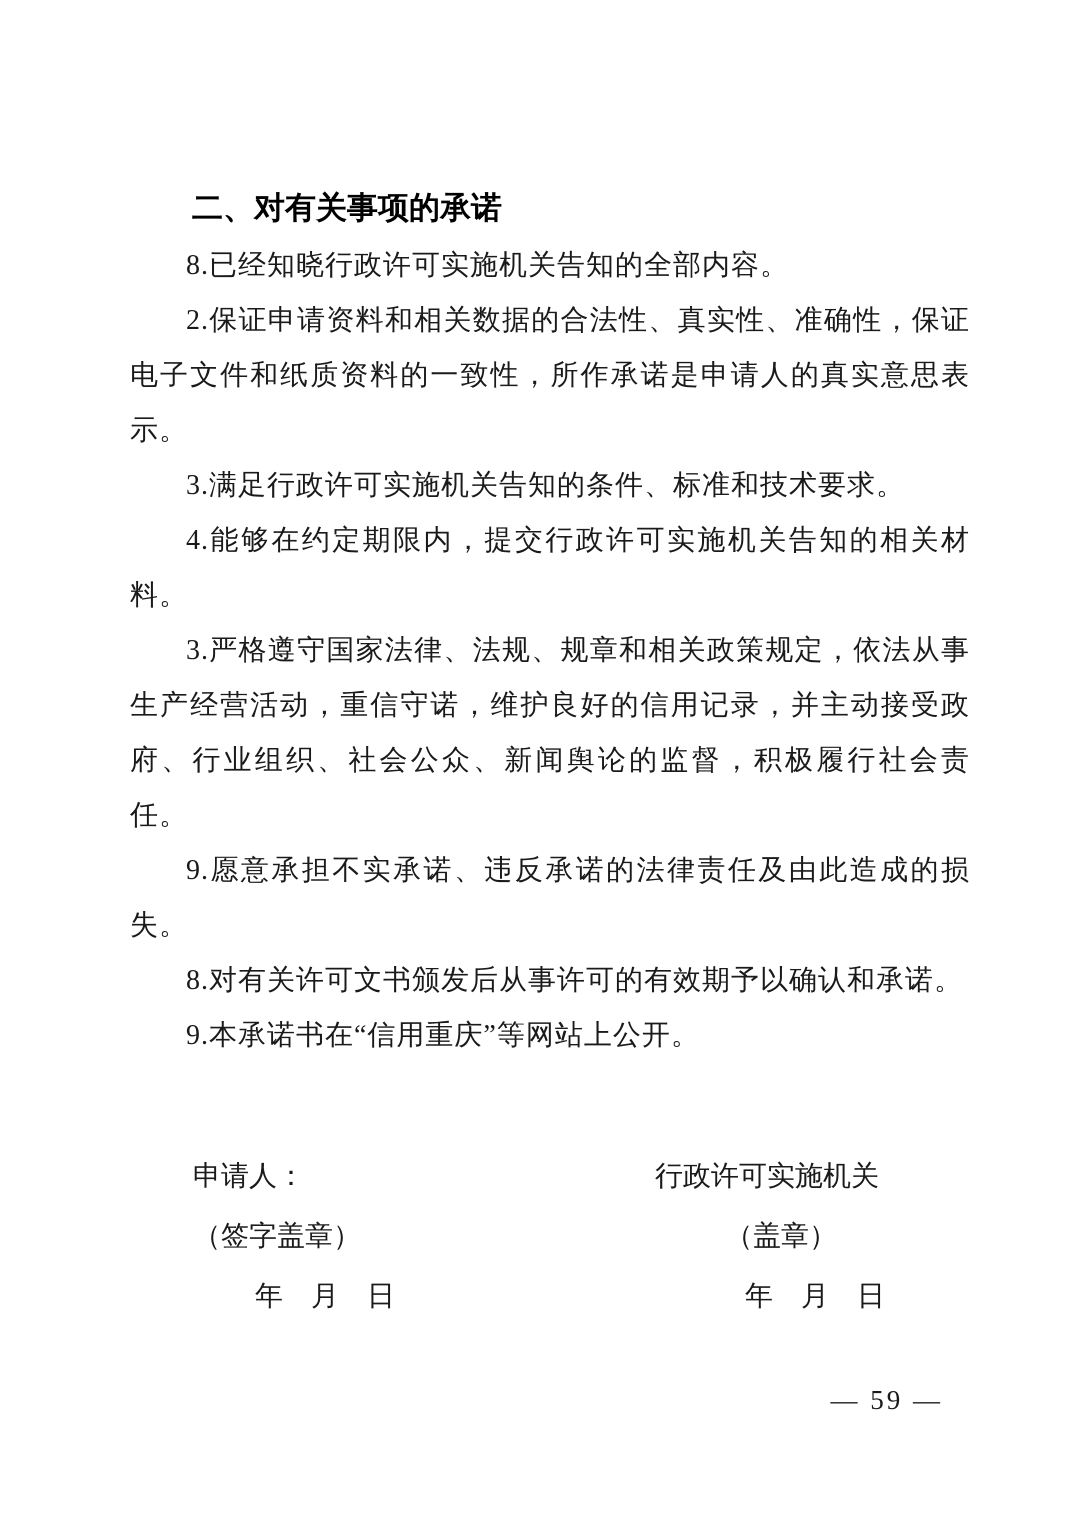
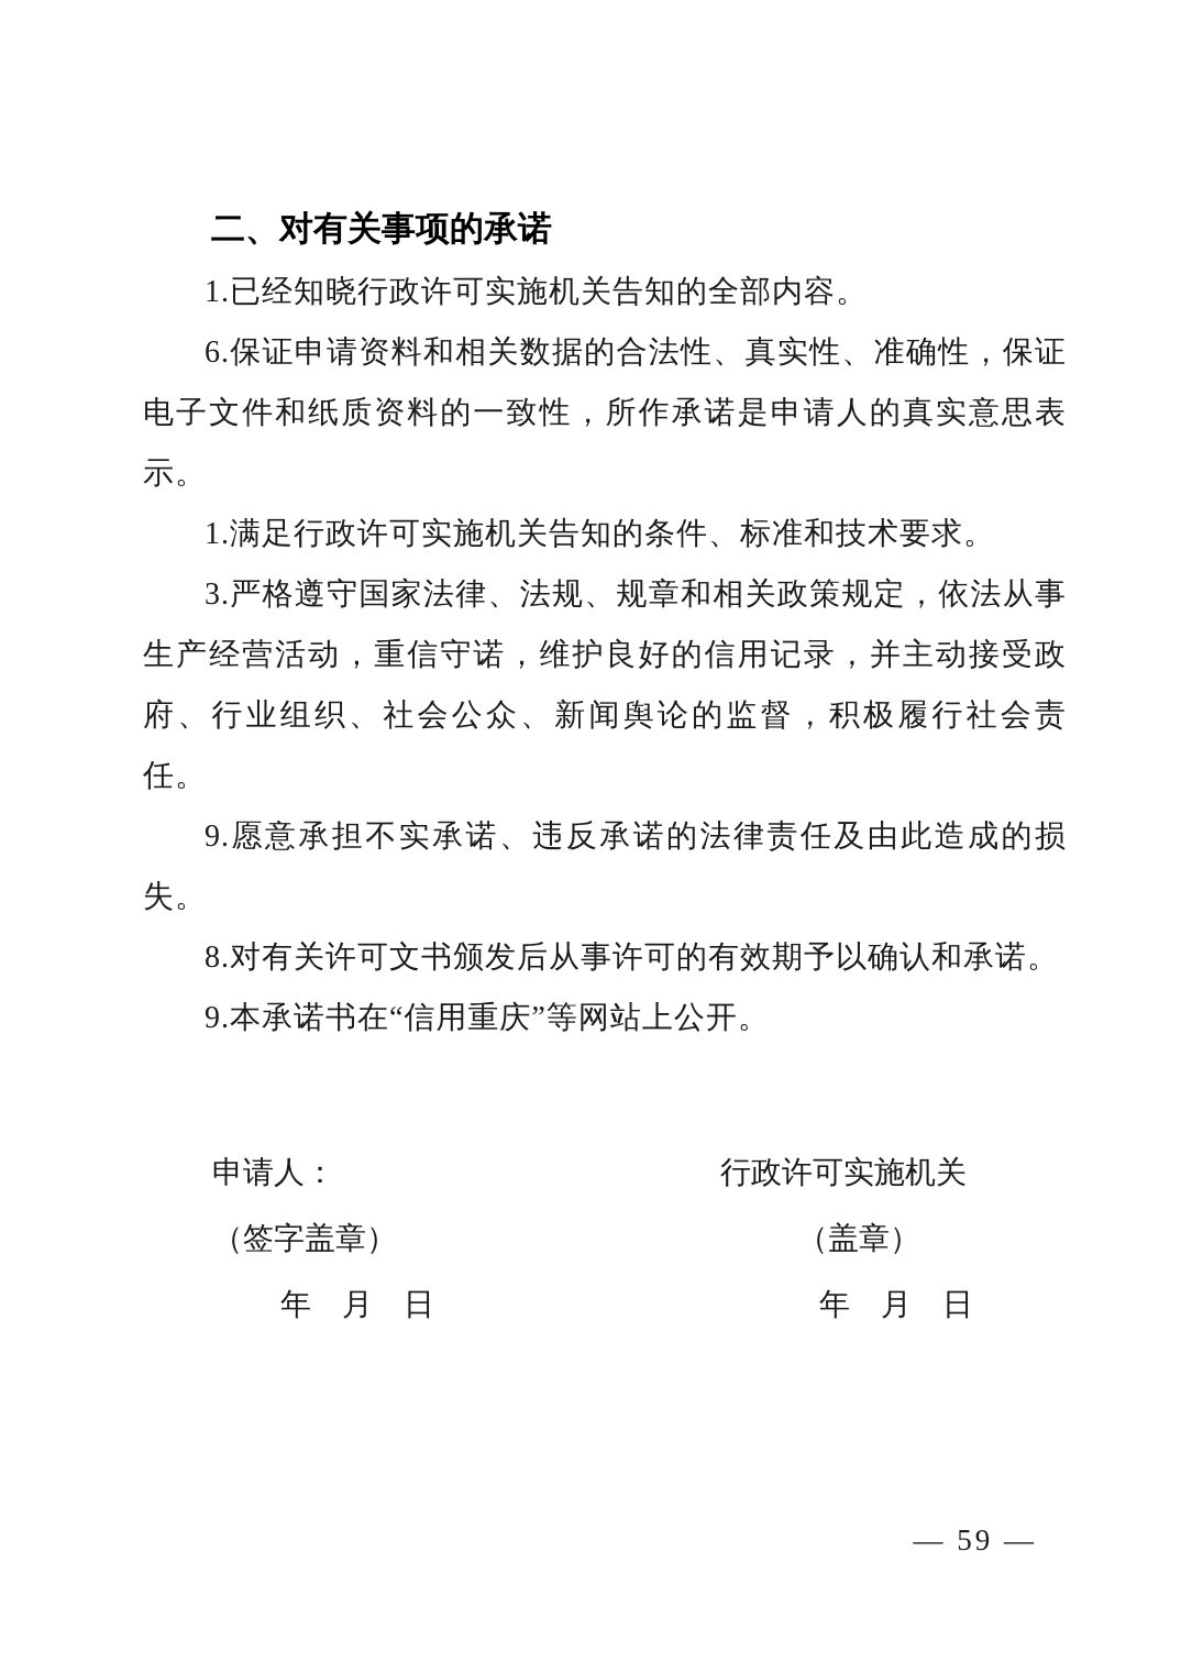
  二、对有关事项的承诺
- 8.已经知晓行政许可实施机关告知的全部内容。
+ 1.已经知晓行政许可实施机关告知的全部内容。
- 2.保证申请资料和相关数据的合法性、真实性、准确性，保证电子文件和纸质资料的一致性，所作承诺是申请人的真实意思表示。
+ 6.保证申请资料和相关数据的合法性、真实性、准确性，保证电子文件和纸质资料的一致性，所作承诺是申请人的真实意思表示。
- 3.满足行政许可实施机关告知的条件、标准和技术要求。
+ 1.满足行政许可实施机关告知的条件、标准和技术要求。
- 4.能够在约定期限内，提交行政许可实施机关告知的相关材料。
  3.严格遵守国家法律、法规、规章和相关政策规定，依法从事生产经营活动，重信守诺，维护良好的信用记录，并主动接受政府、行业组织、社会公众、新闻舆论的监督，积极履行社会责任。
  9.愿意承担不实承诺、违反承诺的法律责任及由此造成的损失。
  8.对有关许可文书颁发后从事许可的有效期予以确认和承诺。
  9.本承诺书在“信用重庆”等网站上公开。
  申请人：
  （签字盖章）
  年 月 日
  行政许可实施机关
  （盖章）
  年 月 日
  — 59 —
